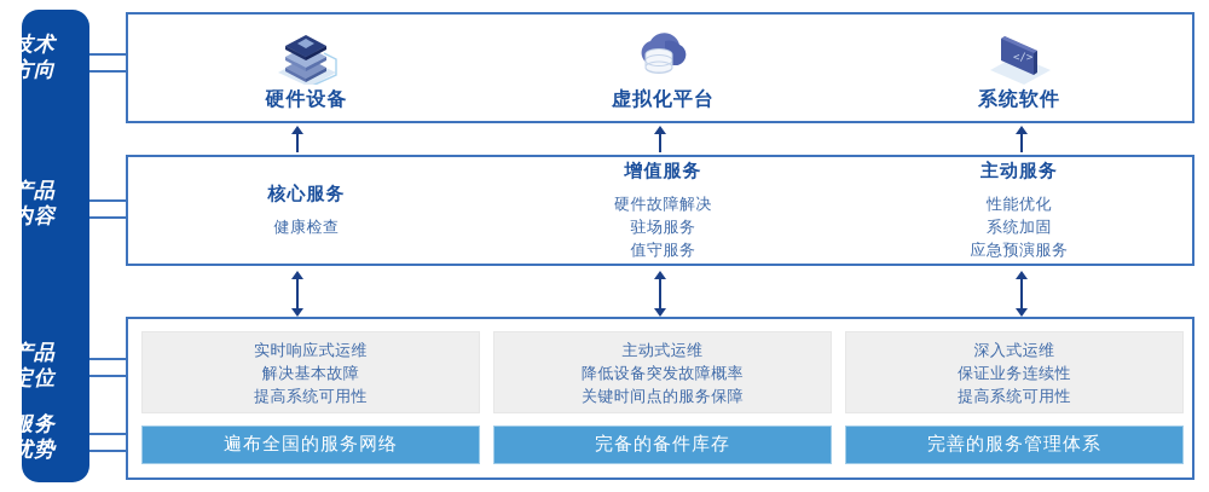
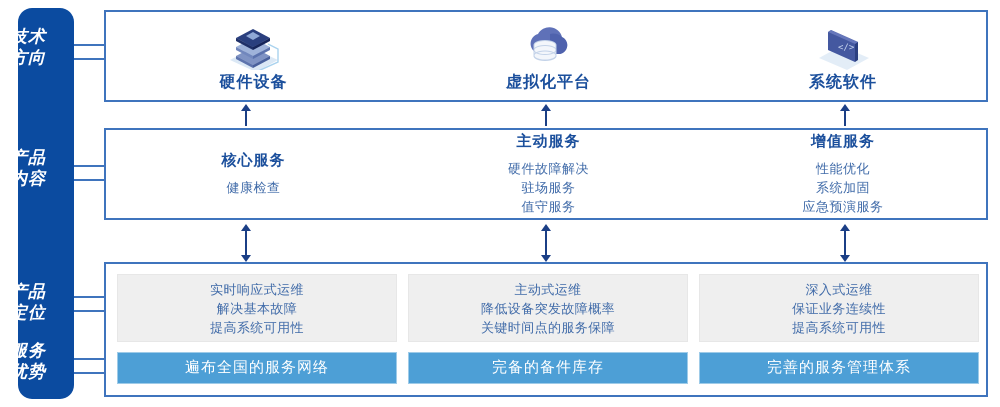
  技术
  方向
  产品
  内容
  产品
  定位
  服务
  优势
  硬件设备
  虚拟化平台
  </>
  系统软件
  核心服务
  健康检查
- 增值服务
+ 主动服务
  硬件故障解决
  驻场服务
  值守服务
- 主动服务
+ 增值服务
  性能优化
  系统加固
  应急预演服务
  实时响应式运维
  解决基本故障
  提高系统可用性
  遍布全国的服务网络
  主动式运维
  降低设备突发故障概率
  关键时间点的服务保障
  完备的备件库存
  深入式运维
  保证业务连续性
  提高系统可用性
  完善的服务管理体系
